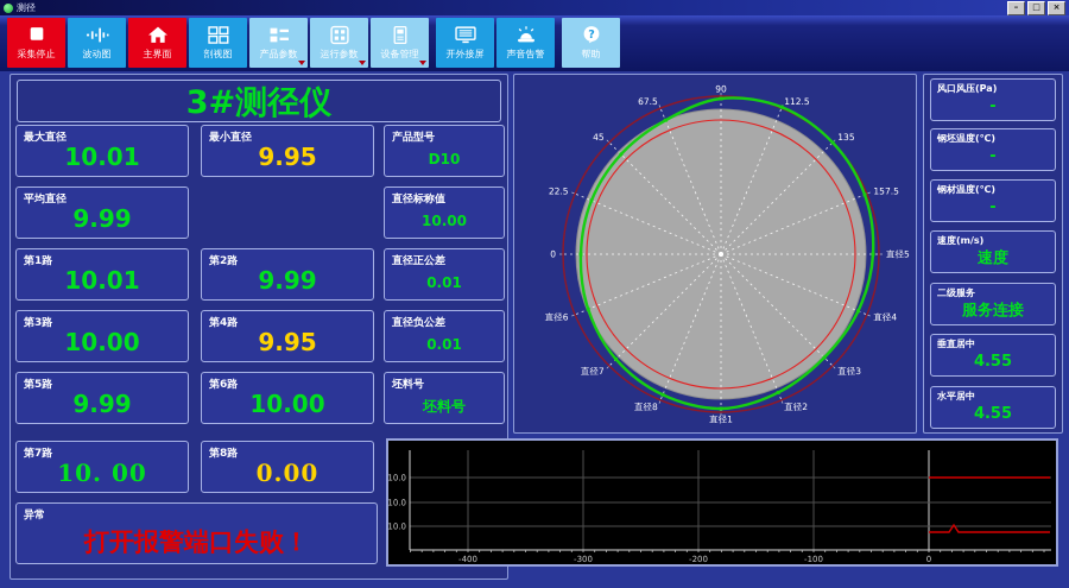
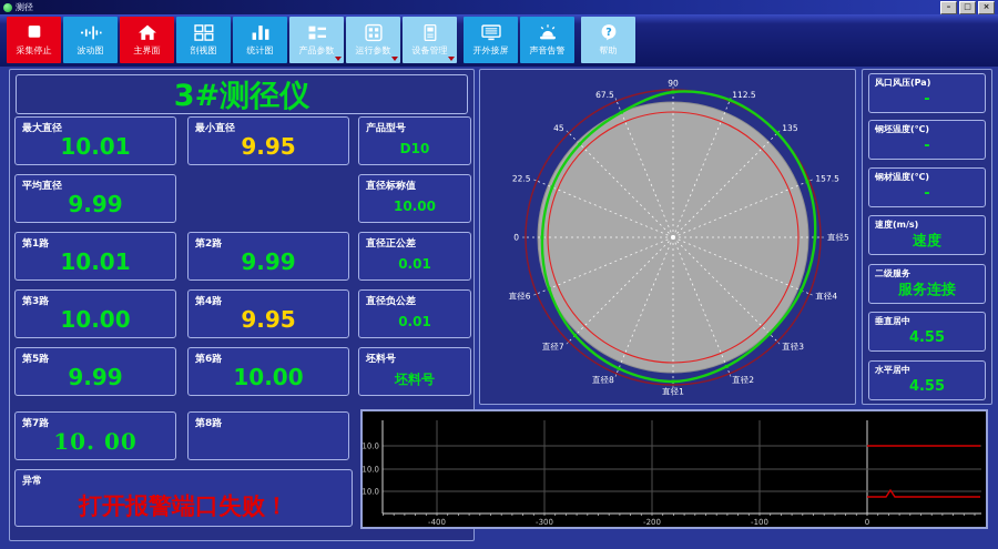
  测径
  –
  □
  ×
  采集停止
  波动图
  主界面
  剖视图
+ 统计图
  产品参数
  运行参数
  设备管理
  开外接屏
  声音告警
  ?
  帮助
  3#测径仪
  最大直径
  10.01
  最小直径
  9.95
  产品型号
  D10
  平均直径
  9.99
  直径标称值
  10.00
  第1路
  10.01
  第2路
  9.99
  直径正公差
  0.01
  第3路
  10.00
  第4路
  9.95
  直径负公差
  0.01
  第5路
  9.99
  第6路
  10.00
  坯料号
  坯料号
  第7路
  10. 00
  第8路
- 0.00
  异常
  打开报警端口失败！
  0
  22.5
  45
  67.5
  90
  112.5
  135
  157.5
  直径5
  直径4
  直径3
  直径2
  直径1
  直径8
  直径7
  直径6
  风口风压(Pa)
  -
  钢坯温度(℃)
  -
  钢材温度(℃)
  -
  速度(m/s)
  速度
  二级服务
  服务连接
  垂直居中
  4.55
  水平居中
  4.55
  -400
  -300
  -200
  -100
  0
  10.0
  10.0
  10.0
